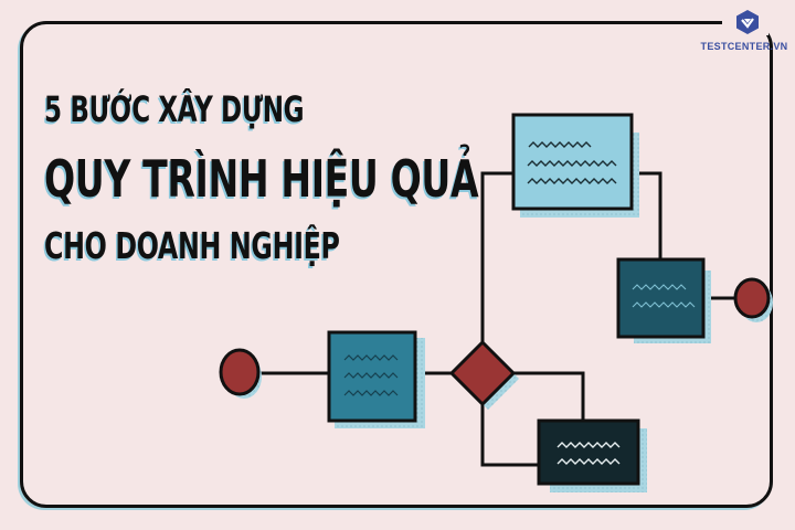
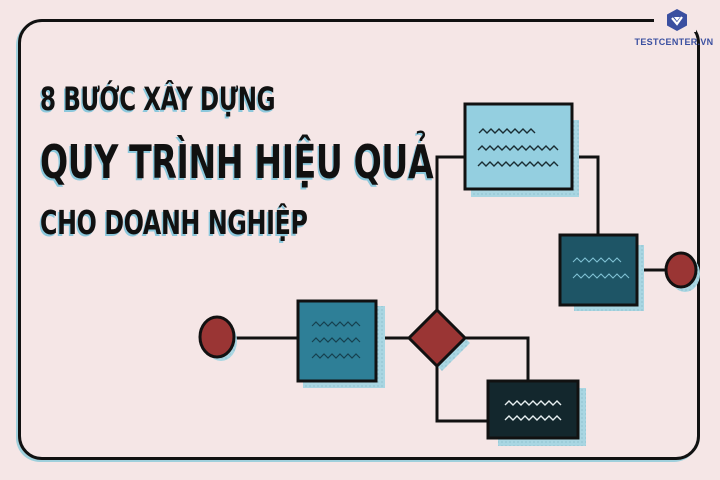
  TESTCENTER.VN
- 5 BƯỚC XÂY DỰNG
+ 8 BƯỚC XÂY DỰNG
  QUY TRÌNH HIỆU QUẢ
  CHO DOANH NGHIỆP
